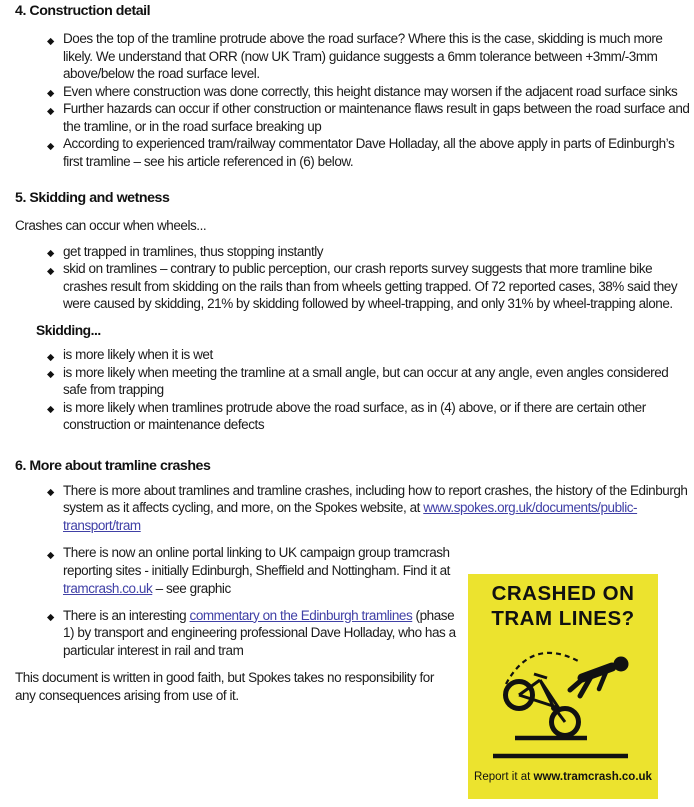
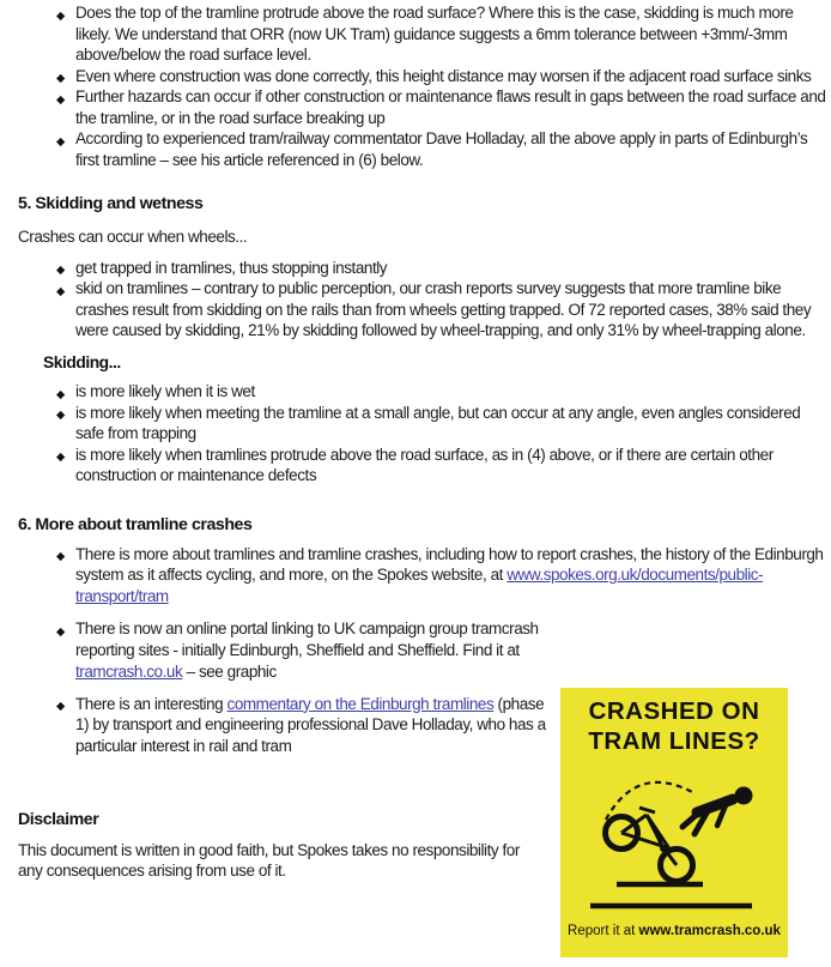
- 4. Construction detail
  ◆
  Does the top of the tramline protrude above the road surface? Where this is the case, skidding is much more likely. We understand that ORR (now UK Tram) guidance suggests a 6mm tolerance between +3mm/-3mm above/below the road surface level.
  ◆
  Even where construction was done correctly, this height distance may worsen if the adjacent road surface sinks
  ◆
  Further hazards can occur if other construction or maintenance flaws result in gaps between the road surface and the tramline, or in the road surface breaking up
  ◆
  According to experienced tram/railway commentator Dave Holladay, all the above apply in parts of Edinburgh’s first tramline – see his article referenced in (6) below.
  5. Skidding and wetness
  Crashes can occur when wheels...
  ◆
  get trapped in tramlines, thus stopping instantly
  ◆
  skid on tramlines – contrary to public perception, our crash reports survey suggests that more tramline bike crashes result from skidding on the rails than from wheels getting trapped. Of 72 reported cases, 38% said they were caused by skidding, 21% by skidding followed by wheel-trapping, and only 31% by wheel-trapping alone.
  Skidding...
  ◆
  is more likely when it is wet
  ◆
  is more likely when meeting the tramline at a small angle, but can occur at any angle, even angles considered safe from trapping
  ◆
  is more likely when tramlines protrude above the road surface, as in (4) above, or if there are certain other construction or maintenance defects
  6. More about tramline crashes
  ◆
  There is more about tramlines and tramline crashes, including how to report crashes, the history of the Edinburgh system as it affects cycling, and more, on the Spokes website, at www.spokes.org.uk/documents/public-transport/tram
  ◆
- There is now an online portal linking to UK campaign group tramcrash reporting sites - initially Edinburgh, Sheffield and Nottingham. Find it at tramcrash.co.uk – see graphic
+ There is now an online portal linking to UK campaign group tramcrash reporting sites - initially Edinburgh, Sheffield and Sheffield. Find it at tramcrash.co.uk – see graphic
  ◆
  There is an interesting commentary on the Edinburgh tramlines (phase 1) by transport and engineering professional Dave Holladay, who has a particular interest in rail and tram
+ Disclaimer
  This document is written in good faith, but Spokes takes no responsibility for any consequences arising from use of it.
  CRASHED ON
  TRAM LINES?
  Report it at www.tramcrash.co.uk
